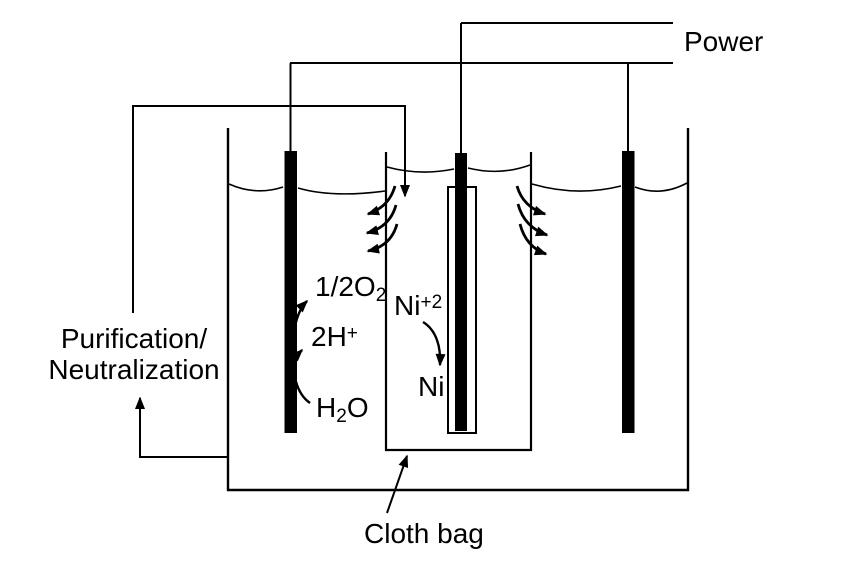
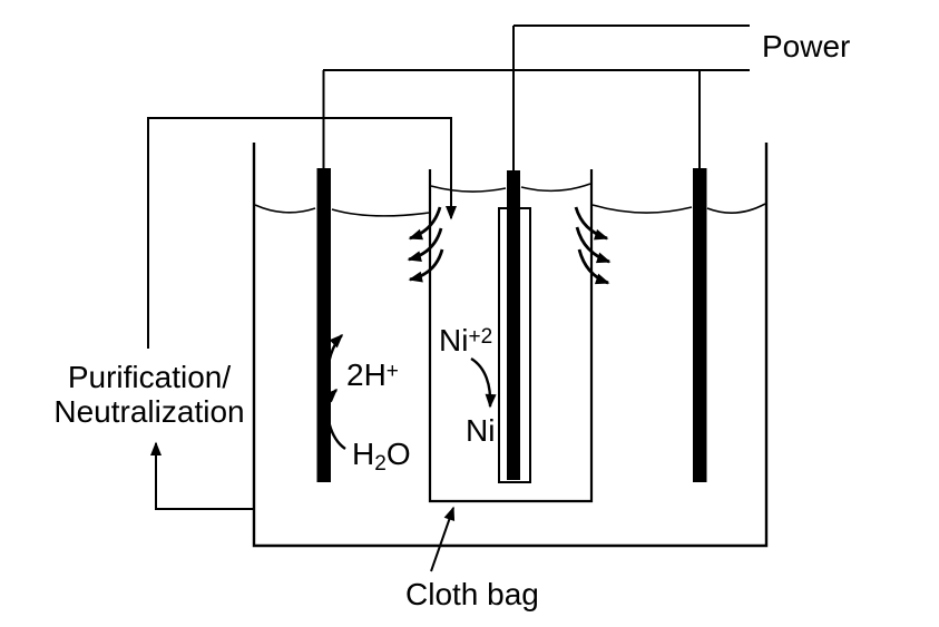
  Power
  Purification/
  Neutralization
- 1/2O2
  2H+
  H2O
  Ni+2
  Ni
  Cloth bag
